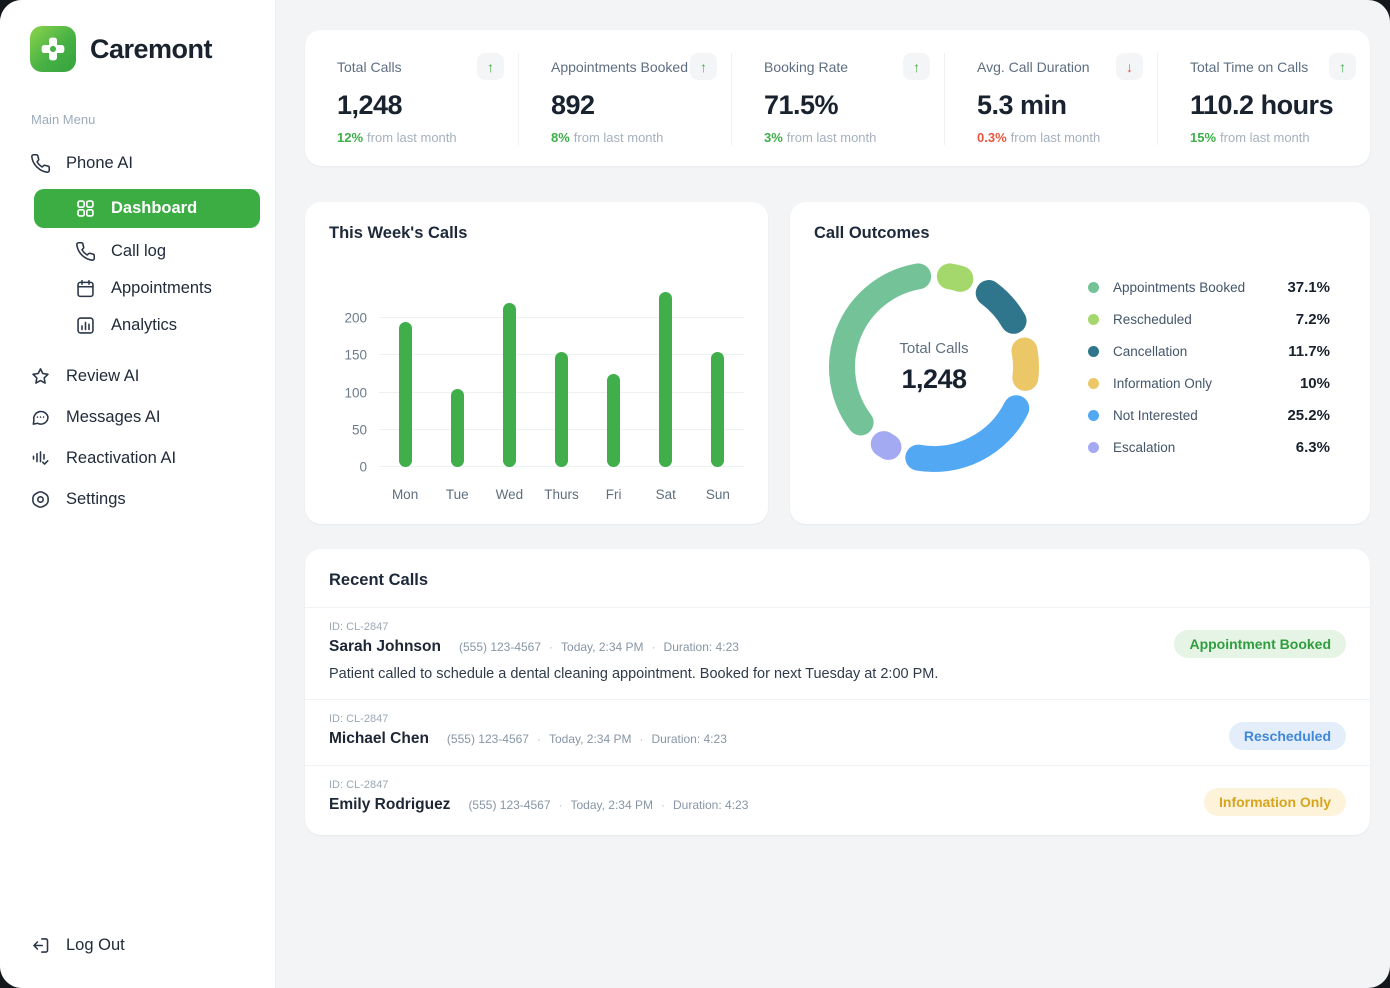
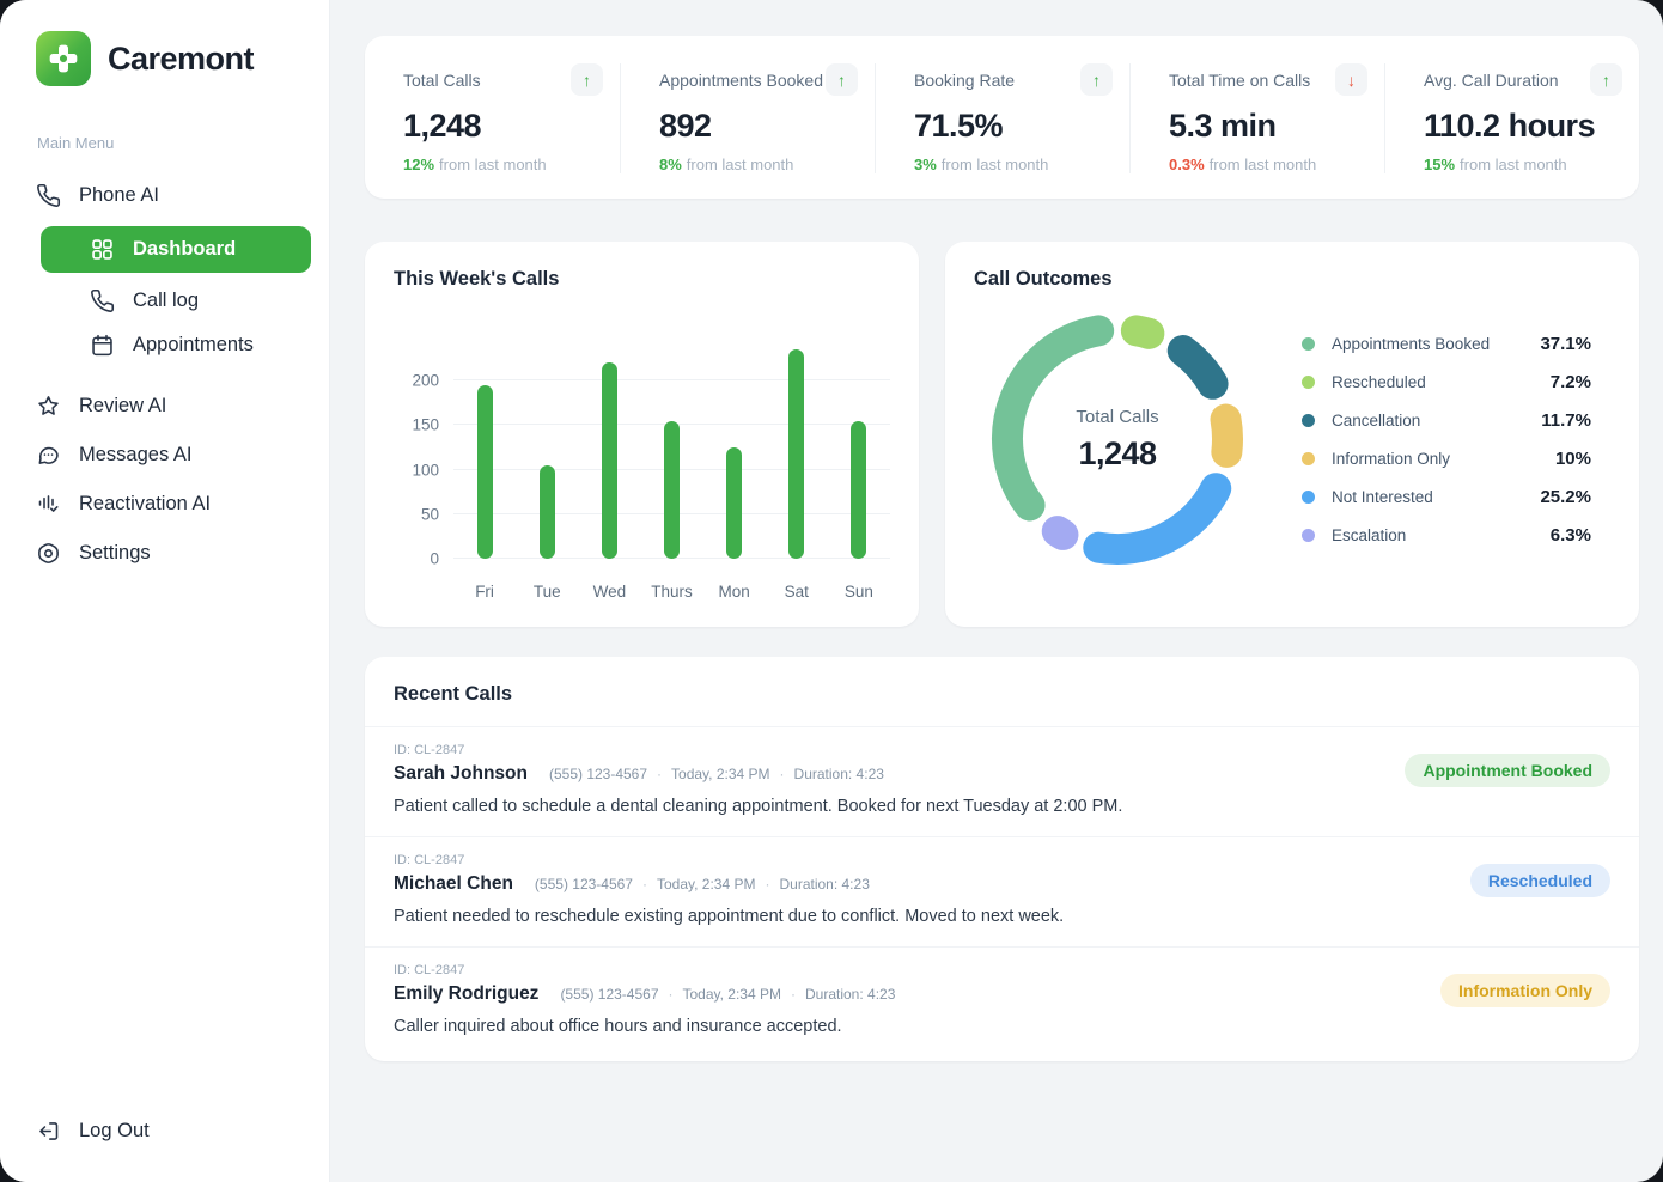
  Caremont
  Main Menu
  Phone AI
  Dashboard
  Call log
  Appointments
- Analytics
  Review AI
  Messages AI
  Reactivation AI
  Settings
  Log Out
  Total Calls
  ↑
  1,248
  12% from last month
  Appointments Booked
  ↑
  892
  8% from last month
  Booking Rate
  ↑
  71.5%
  3% from last month
- Avg. Call Duration
+ Total Time on Calls
  ↓
  5.3 min
  0.3% from last month
- Total Time on Calls
+ Avg. Call Duration
  ↑
  110.2 hours
  15% from last month
  This Week's Calls
  0
  50
  100
  150
  200
- Mon
+ Fri
  Tue
  Wed
  Thurs
- Fri
+ Mon
  Sat
  Sun
  Call Outcomes
  Total Calls
  1,248
  Appointments Booked
  37.1%
  Rescheduled
  7.2%
  Cancellation
  11.7%
  Information Only
  10%
  Not Interested
  25.2%
  Escalation
  6.3%
  Recent Calls
  ID: CL-2847
  Sarah Johnson
  (555) 123-4567
  ·
  Today, 2:34 PM
  ·
  Duration: 4:23
  Patient called to schedule a dental cleaning appointment. Booked for next Tuesday at 2:00 PM.
  Appointment Booked
  ID: CL-2847
  Michael Chen
  (555) 123-4567
  ·
  Today, 2:34 PM
  ·
  Duration: 4:23
+ Patient needed to reschedule existing appointment due to conflict. Moved to next week.
  Rescheduled
  ID: CL-2847
  Emily Rodriguez
  (555) 123-4567
  ·
  Today, 2:34 PM
  ·
  Duration: 4:23
+ Caller inquired about office hours and insurance accepted.
  Information Only
